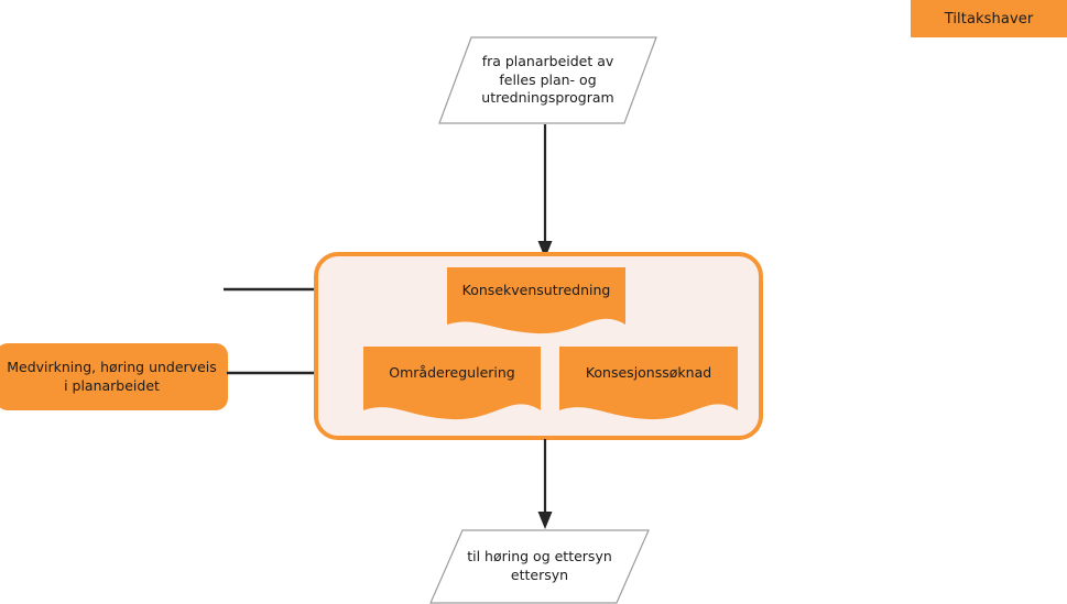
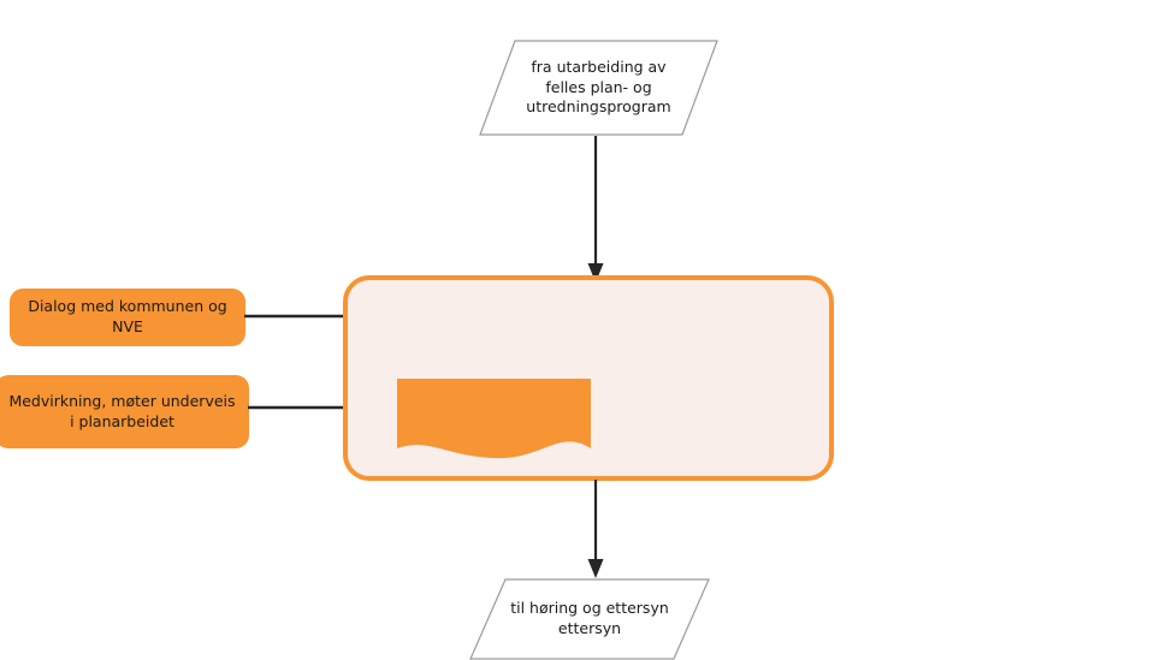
- Tiltakshaver
- fra planarbeidet av felles plan- og utredningsprogram
+ fra utarbeiding av felles plan- og utredningsprogram
+ Dialog med kommunen og NVE
- Medvirkning, høring underveis i planarbeidet
+ Medvirkning, møter underveis i planarbeidet
- Konsekvensutredning
- Områderegulering
- Konsesjonssøknad
  til høring og ettersyn ettersyn
